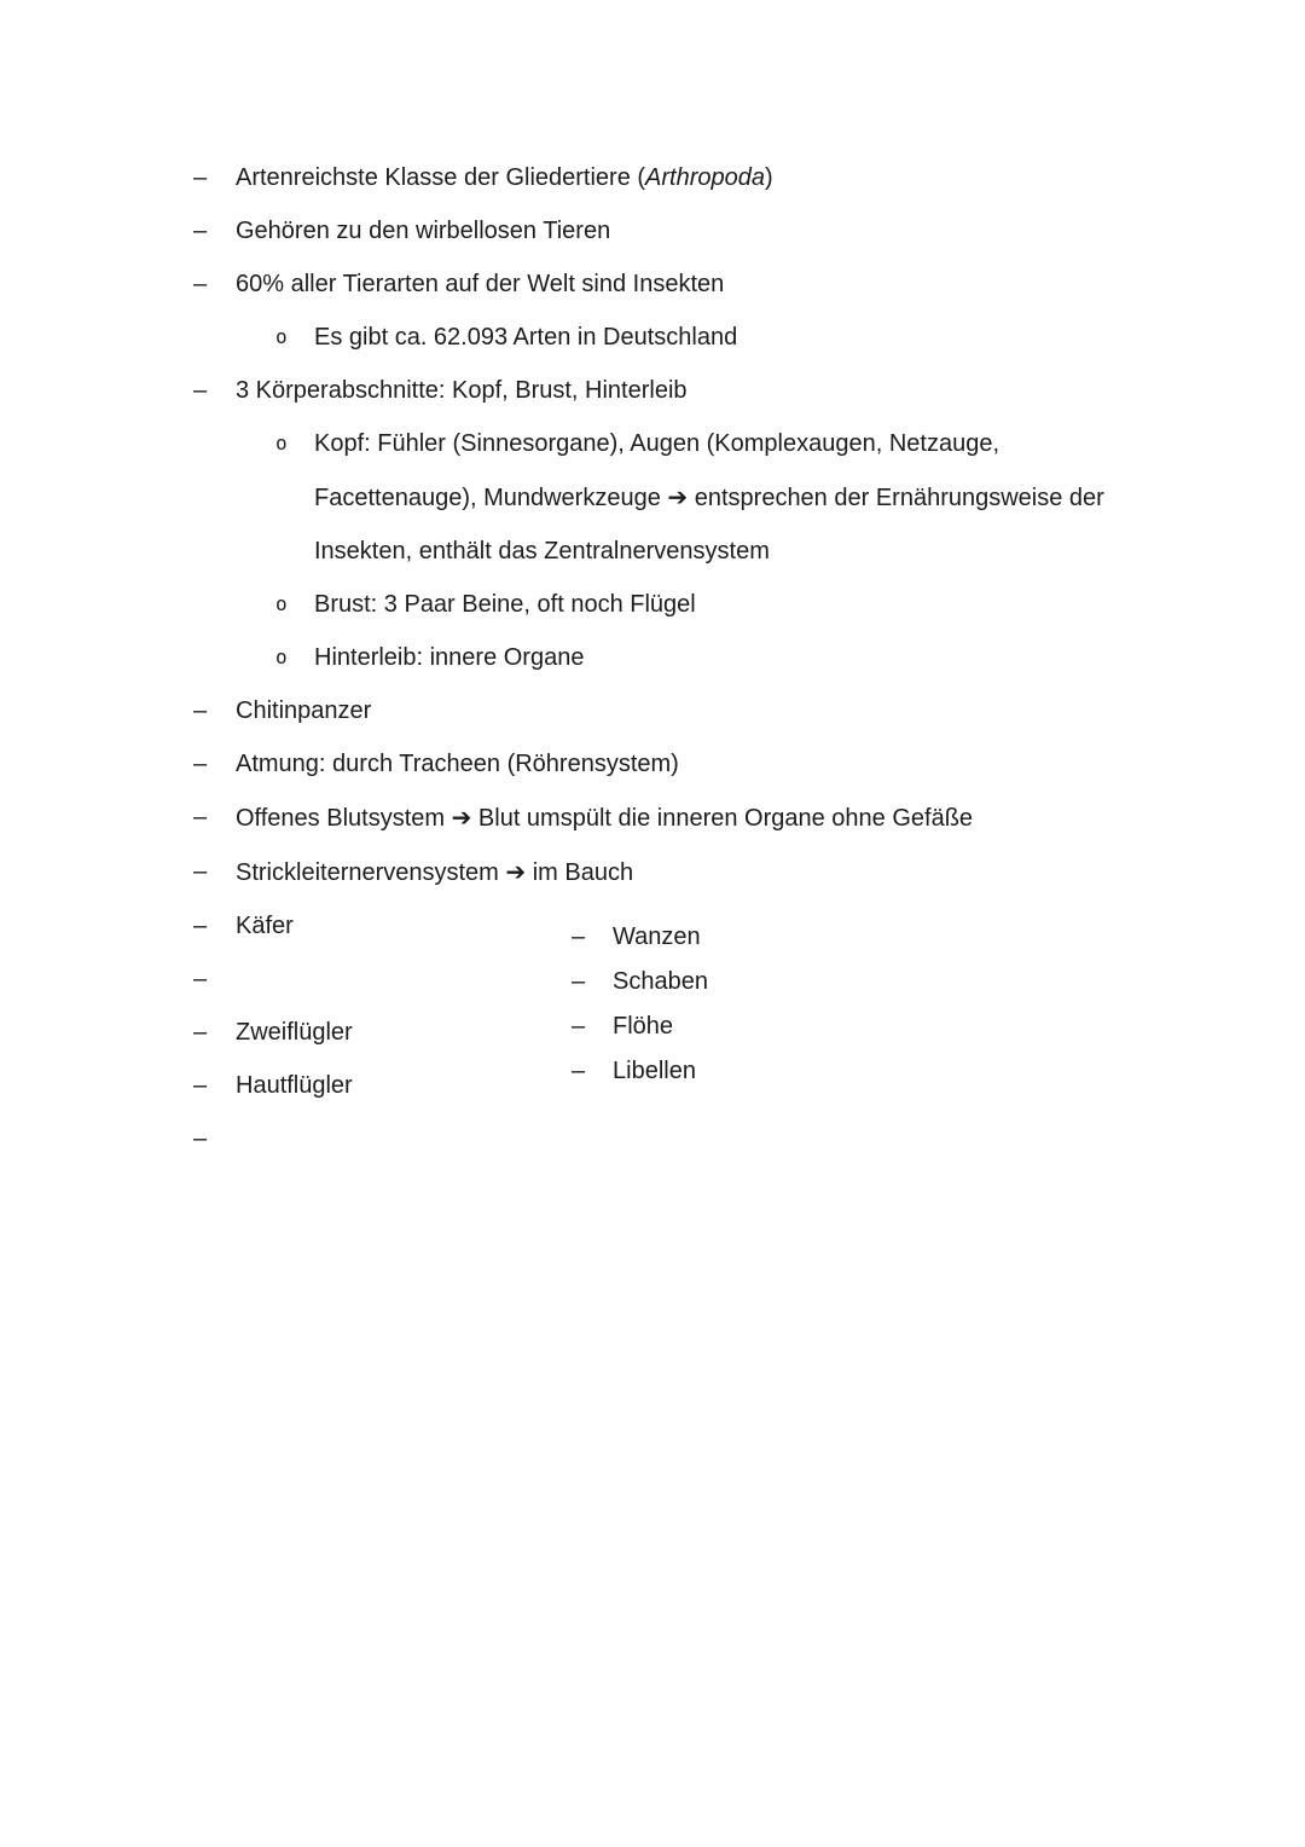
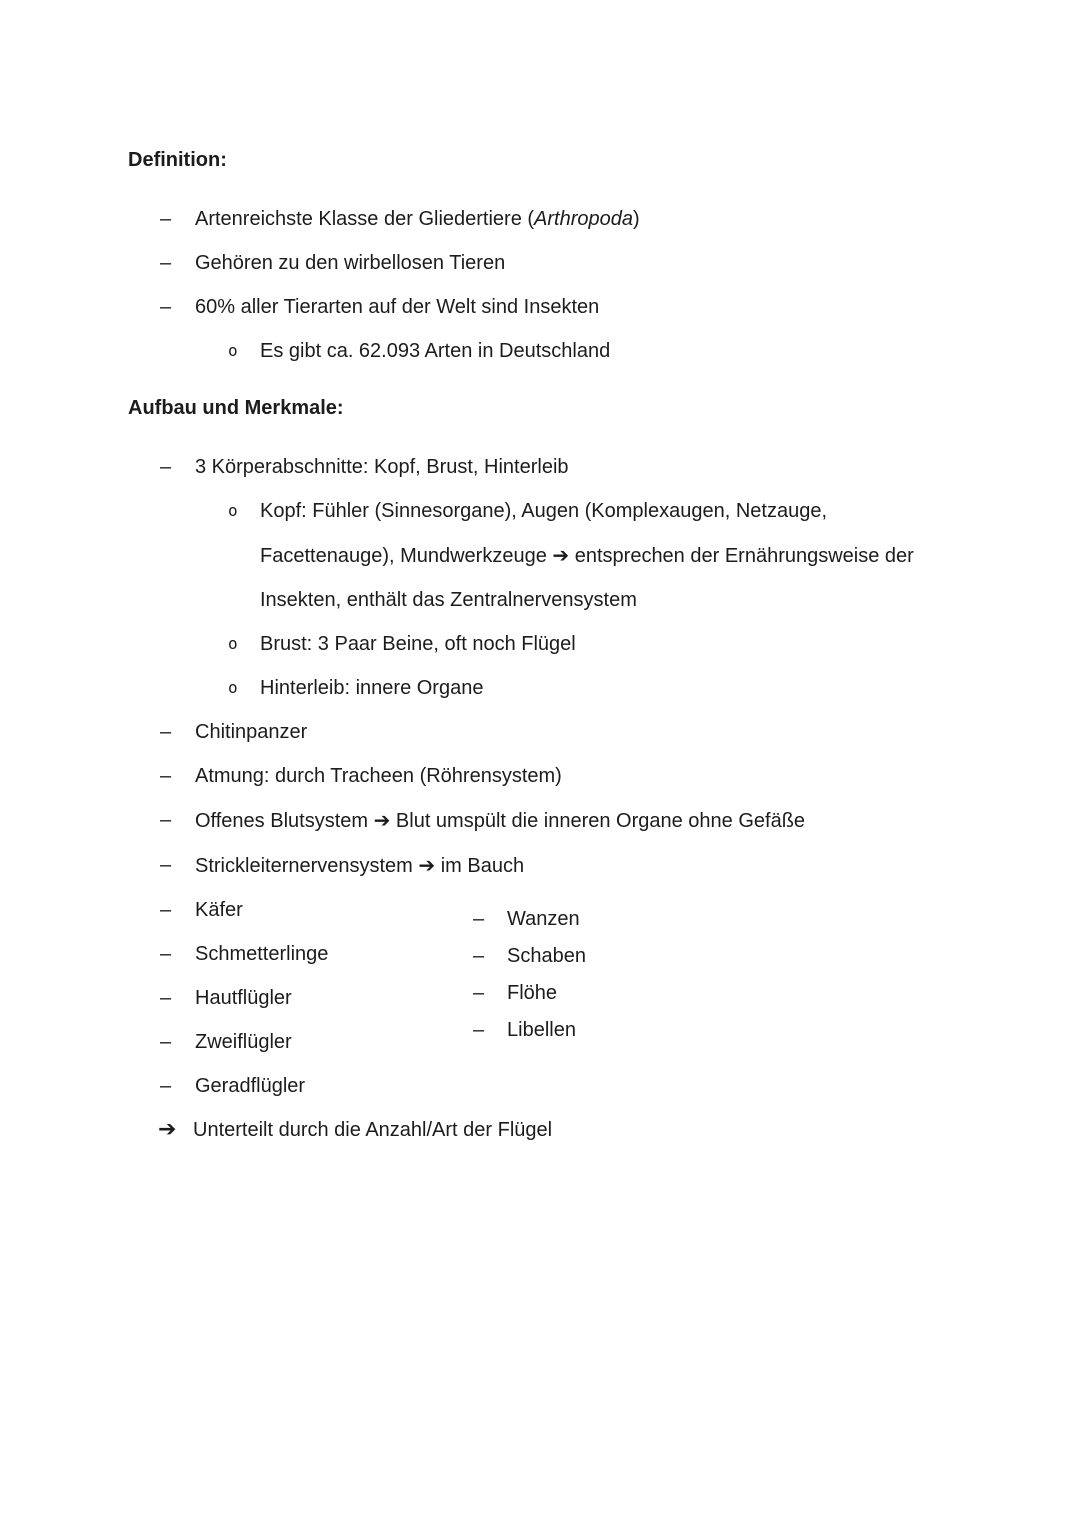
+ Definition:
  –
  Artenreichste Klasse der Gliedertiere (Arthropoda)
  –
  Gehören zu den wirbellosen Tieren
  –
  60% aller Tierarten auf der Welt sind Insekten
  o
  Es gibt ca. 62.093 Arten in Deutschland
+ Aufbau und Merkmale:
  –
  3 Körperabschnitte: Kopf, Brust, Hinterleib
  o
  Kopf: Fühler (Sinnesorgane), Augen (Komplexaugen, Netzauge, Facettenauge), Mundwerkzeuge ➔ entsprechen der Ernährungsweise der Insekten, enthält das Zentralnervensystem
  o
  Brust: 3 Paar Beine, oft noch Flügel
  o
  Hinterleib: innere Organe
  –
  Chitinpanzer
  –
  Atmung: durch Tracheen (Röhrensystem)
  –
  Offenes Blutsystem ➔ Blut umspült die inneren Organe ohne Gefäße
  –
  Strickleiternervensystem ➔ im Bauch
  –
  Käfer
  –
+ Schmetterlinge
  –
- Zweiflügler
+ Hautflügler
  –
- Hautflügler
+ Zweiflügler
  –
+ Geradflügler
  –
  Wanzen
  –
  Schaben
  –
  Flöhe
  –
  Libellen
+ ➔
+ Unterteilt durch die Anzahl/Art der Flügel
